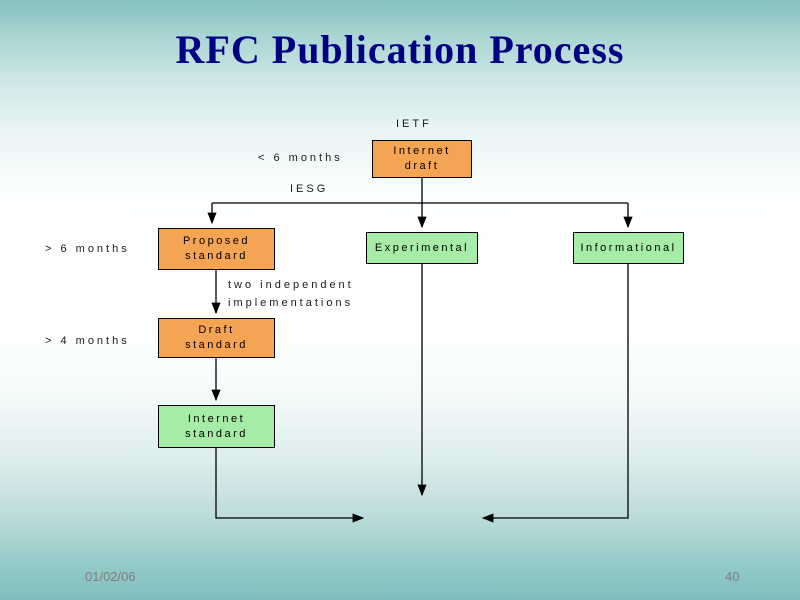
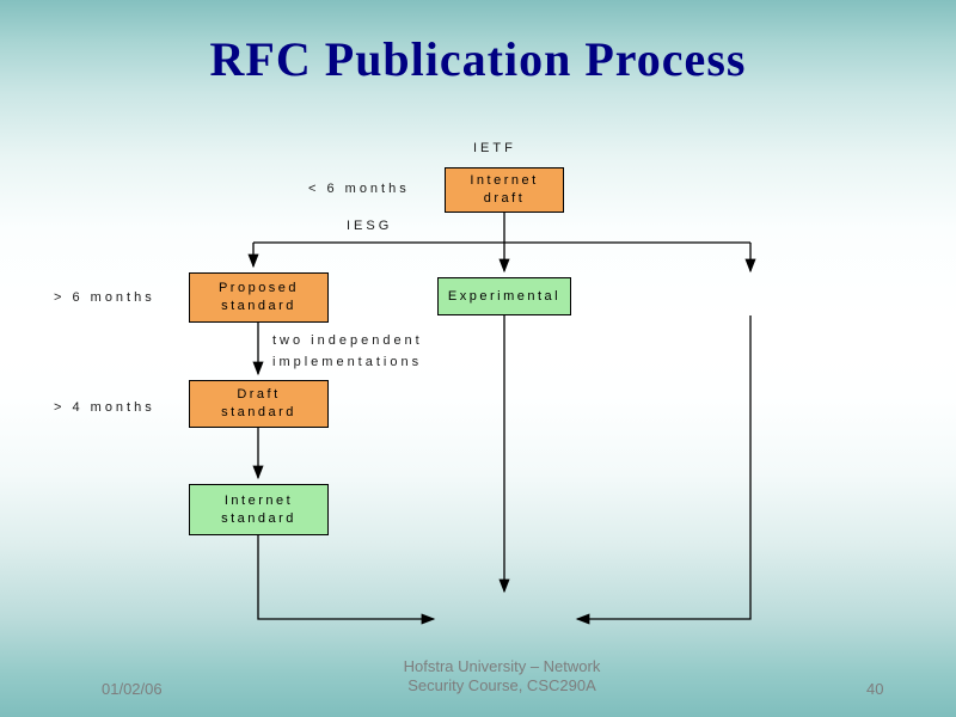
  RFC Publication Process
  IETF
  < 6 months
  IESG
  > 6 months
  two independent
  implementations
  > 4 months
  Internet
  draft
  Proposed
  standard
  Experimental
- Informational
  Draft
  standard
  Internet
  standard
  01/02/06
+ Hofstra University – Network
+ Security Course, CSC290A
  40
